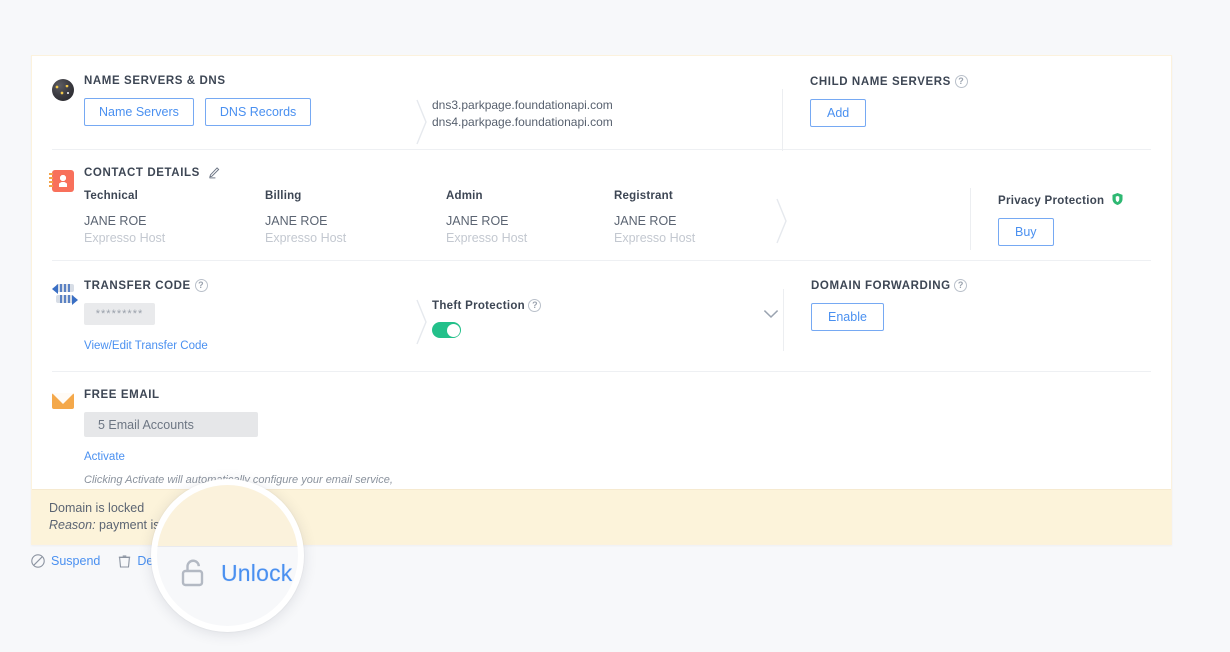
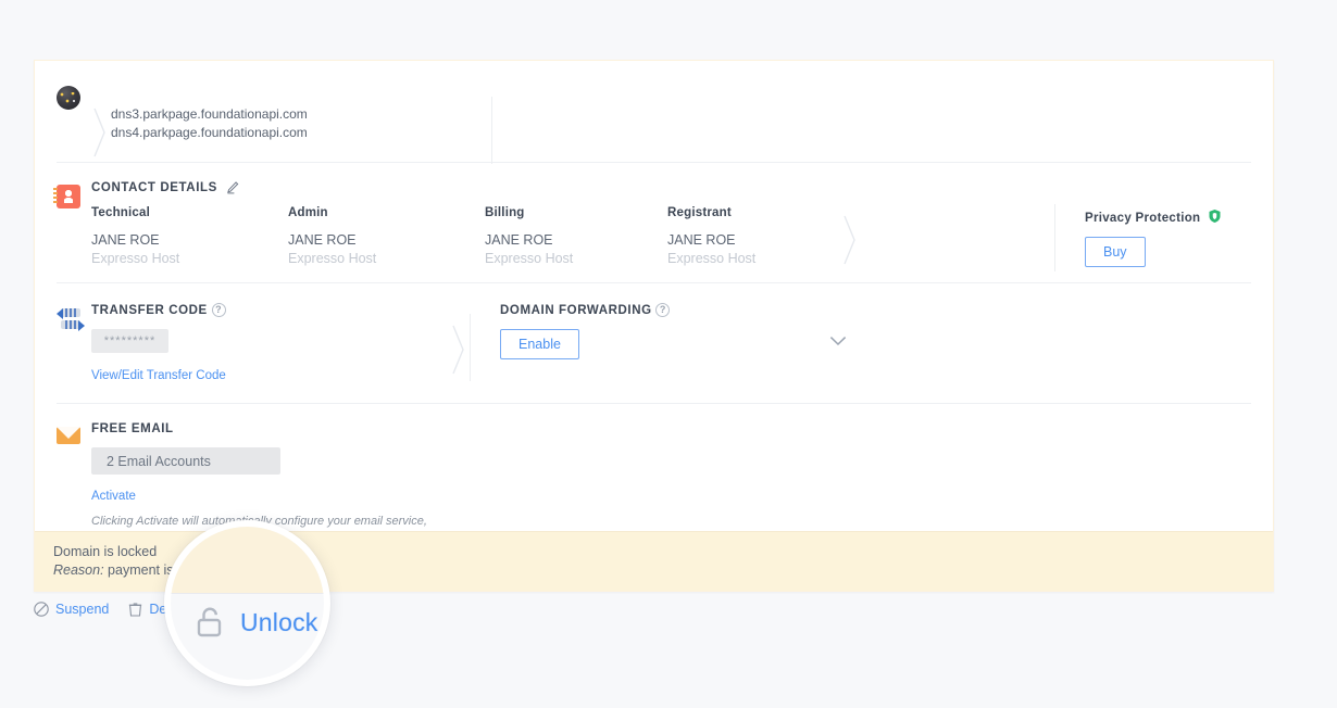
- NAME SERVERS & DNS
- Name Servers
- DNS Records
  dns3.parkpage.foundationapi.com
  dns4.parkpage.foundationapi.com
- CHILD NAME SERVERS ?
- Add
  CONTACT DETAILS
  Technical
  JANE ROE
  Expresso Host
- Billing
+ Admin
  JANE ROE
  Expresso Host
- Admin
+ Billing
  JANE ROE
  Expresso Host
  Registrant
  JANE ROE
  Expresso Host
  Privacy Protection
  Buy
  TRANSFER CODE ?
  *********
  View/Edit Transfer Code
- Theft Protection ?
  DOMAIN FORWARDING ?
  Enable
  FREE EMAIL
- 5 Email Accounts
+ 2 Email Accounts
  Activate
  Domain is locked
  Reason: payment i
  Suspend
  Unlock
